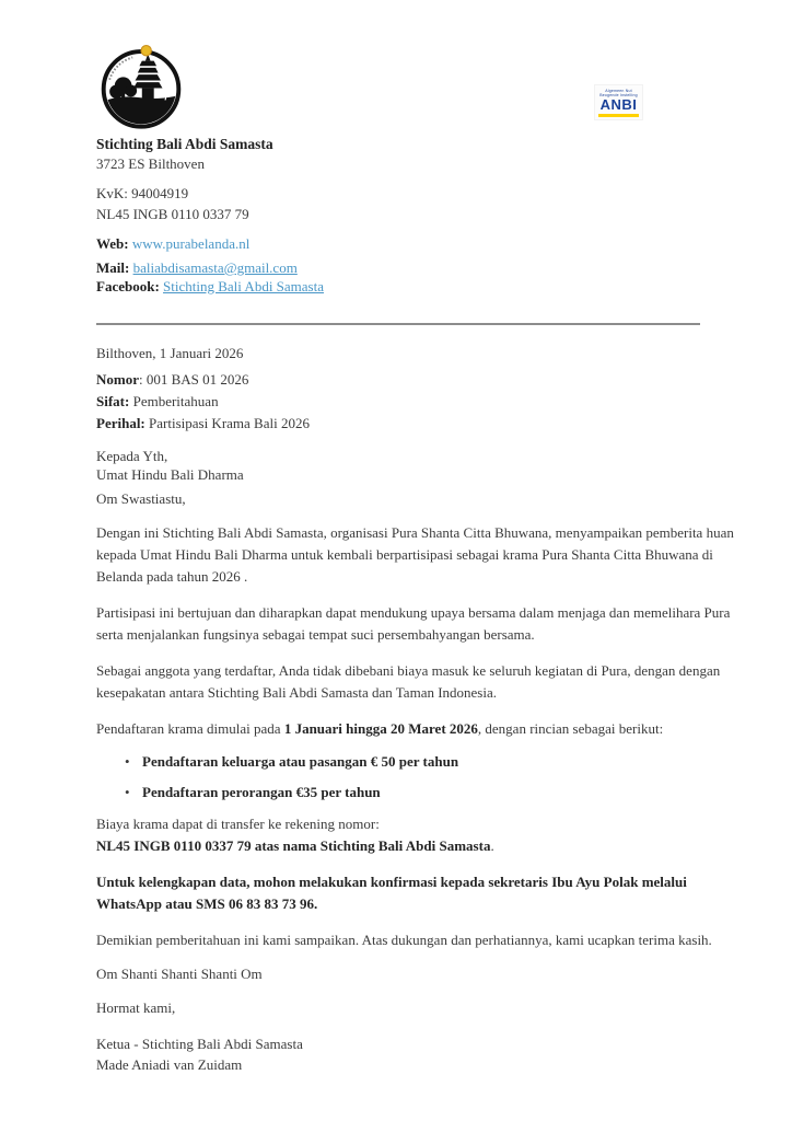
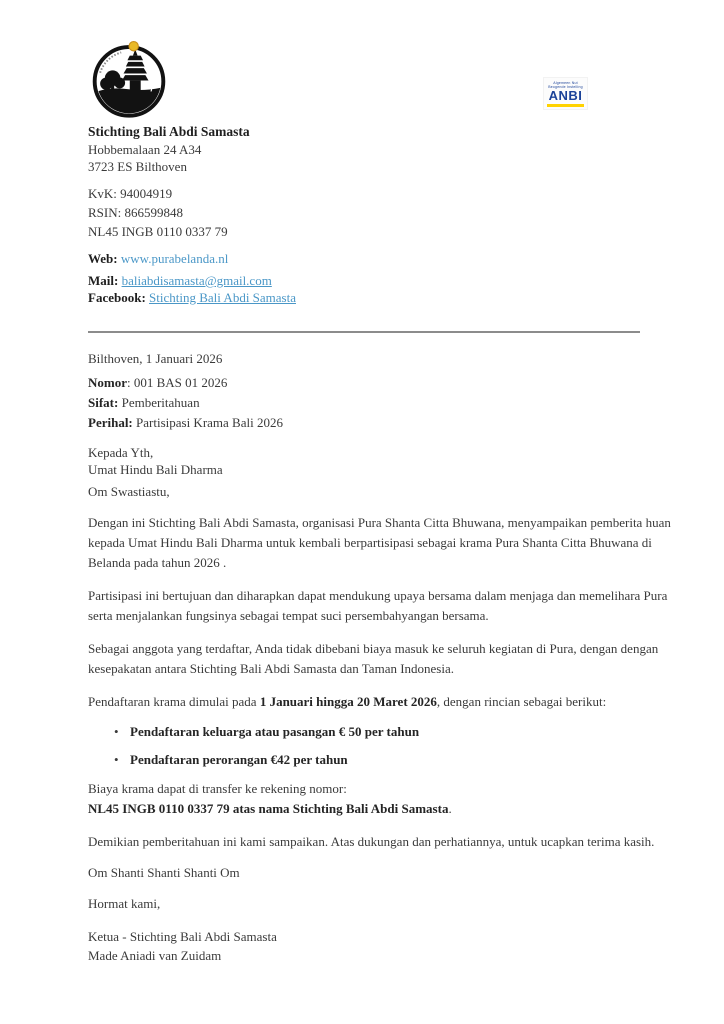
  ANBI
  Stichting Bali Abdi Samasta
+ Hobbemalaan 24 A34
  3723 ES Bilthoven
  KvK: 94004919
+ RSIN: 866599848
  NL45 INGB 0110 0337 79
  Web: www.purabelanda.nl
  Mail: baliabdisamasta@gmail.com
  Facebook: Stichting Bali Abdi Samasta
  Bilthoven, 1 Januari 2026
  Nomor: 001 BAS 01 2026
  Sifat: Pemberitahuan
  Perihal: Partisipasi Krama Bali 2026
  Kepada Yth,
  Umat Hindu Bali Dharma
  Om Swastiastu,
  Dengan ini Stichting Bali Abdi Samasta, organisasi Pura Shanta Citta Bhuwana, menyampaikan pemberita huan kepada Umat Hindu Bali Dharma untuk kembali berpartisipasi sebagai krama Pura Shanta Citta Bhuwana di Belanda pada tahun 2026 .
  Partisipasi ini bertujuan dan diharapkan dapat mendukung upaya bersama dalam menjaga dan memelihara Pura serta menjalankan fungsinya sebagai tempat suci persembahyangan bersama.
  Sebagai anggota yang terdaftar, Anda tidak dibebani biaya masuk ke seluruh kegiatan di Pura, dengan dengan kesepakatan antara Stichting Bali Abdi Samasta dan Taman Indonesia.
  Pendaftaran krama dimulai pada 1 Januari hingga 20 Maret 2026, dengan rincian sebagai berikut:
  Pendaftaran keluarga atau pasangan € 50 per tahun
- Pendaftaran perorangan €35 per tahun
+ Pendaftaran perorangan €42 per tahun
  Biaya krama dapat di transfer ke rekening nomor:
  NL45 INGB 0110 0337 79 atas nama Stichting Bali Abdi Samasta.
- Untuk kelengkapan data, mohon melakukan konfirmasi kepada sekretaris Ibu Ayu Polak melalui WhatsApp atau SMS 06 83 83 73 96.
- Demikian pemberitahuan ini kami sampaikan. Atas dukungan dan perhatiannya, kami ucapkan terima kasih.
+ Demikian pemberitahuan ini kami sampaikan. Atas dukungan dan perhatiannya, untuk ucapkan terima kasih.
  Om Shanti Shanti Shanti Om
  Hormat kami,
  Ketua - Stichting Bali Abdi Samasta
  Made Aniadi van Zuidam
